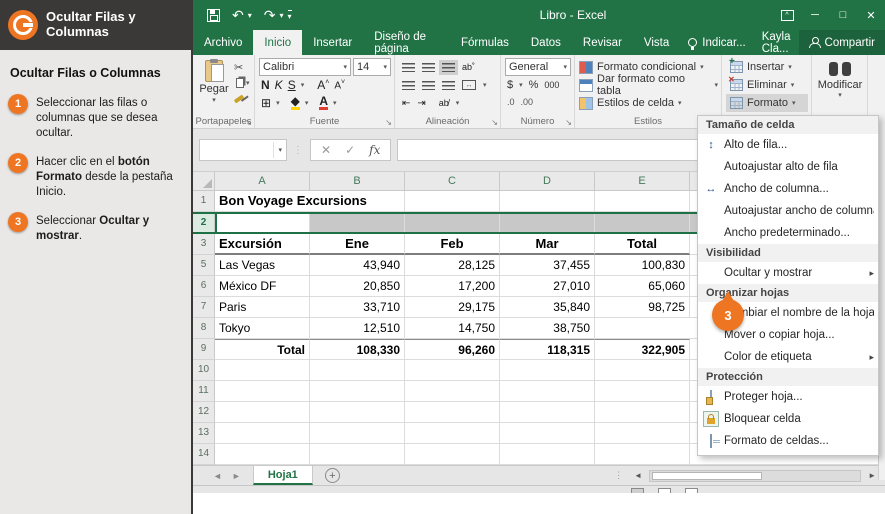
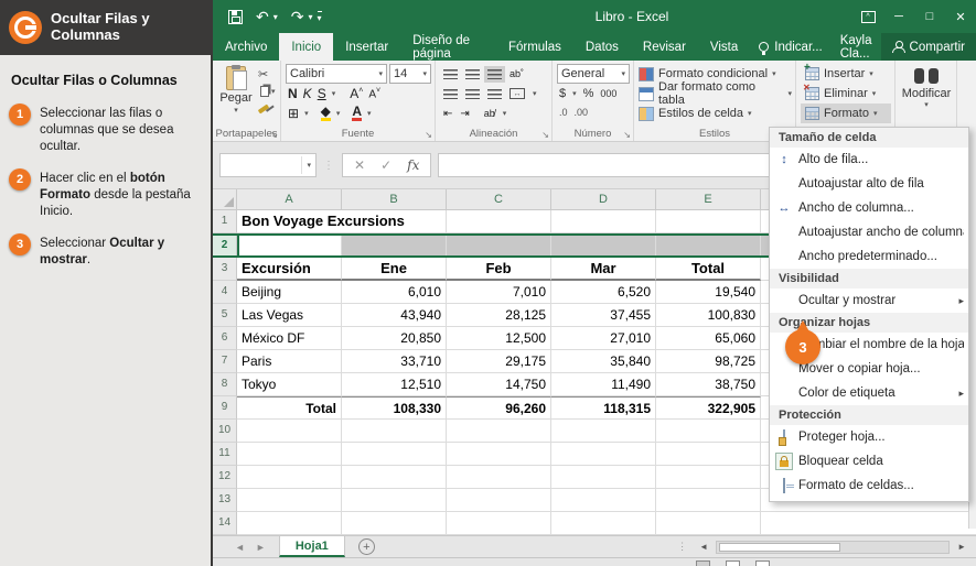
  Ocultar Filas y Columnas
  Ocultar Filas o Columnas
  1
  Seleccionar las filas o columnas que se desea ocultar.
  2
  Hacer clic en el botón Formato desde la pestaña Inicio.
  3
  Seleccionar Ocultar y mostrar.
  ↶
  ▾
  ↷
  ▾
  ▾
  Libro - Excel
  ─
  □
  ✕
  Archivo
  Inicio
  Insertar
  Diseño de página
  Fórmulas
  Datos
  Revisar
  Vista
  Indicar...
  Kayla Cla...
  Compartir
  Pegar
  ✂
  Portapapeles
  ↘
  Calibri
  14
  N
  K
  S
  ⊞
  ◆
  A
  Fuente
  ↘
  ab˚
  ⇤
  ⇥
  ab̸
  Alineación
  ↘
  General
  $
  %
  000
  .0
  .00
  Número
  ↘
  Formato condicional
  Dar formato como tabla
  Estilos de celda
  Estilos
  Insertar
  Eliminar
  Formato
  Modificar
  ⋮
  ✕
  ✓
  fx
  A
  B
  C
  D
  E
  1
  Bon Voyage Excursions
  2
  3
  Excursión
  Ene
  Feb
  Mar
  Total
+ 4
+ Beijing
+ 6,010
+ 7,010
+ 6,520
+ 19,540
  5
  Las Vegas
  43,940
  28,125
  37,455
  100,830
  6
  México DF
  20,850
- 17,200
+ 12,500
  27,010
  65,060
  7
  Paris
  33,710
  29,175
  35,840
  98,725
  8
  Tokyo
  12,510
  14,750
+ 11,490
  38,750
  9
  Total
  108,330
  96,260
  118,315
  322,905
  10
  11
  12
  13
  14
  ◄
  ►
  Hoja1
  +
  ⋮
  ◄
  ►
  Tamaño de celda
  ↕
  Alto de fila...
  Autoajustar alto de fila
  ↔
  Ancho de columna...
  Autoajustar ancho de column
  Ancho predeterminado...
  Visibilidad
  Ocultar y mostrar
  ▸
  Organizar hojas
  biar el nombre de la hoja
  Mover o copiar hoja...
  Color de etiqueta
  ▸
  Protección
  Proteger hoja...
  Bloquear celda
  Formato de celdas...
  3
